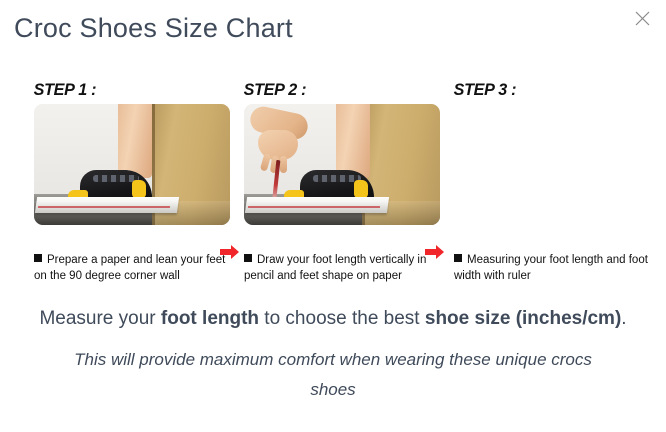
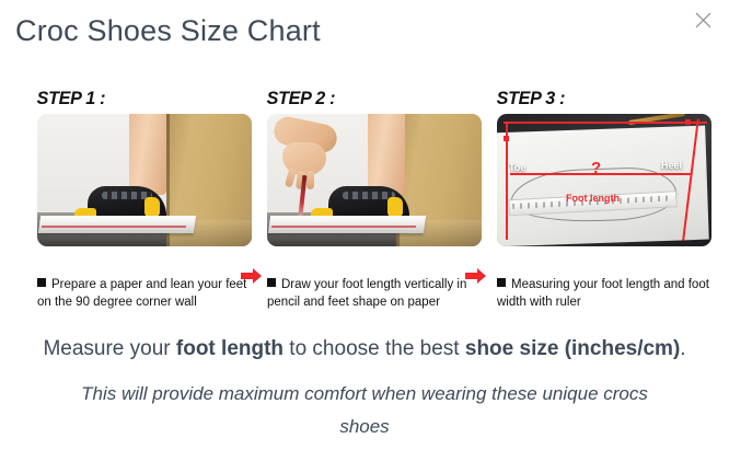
  Croc Shoes Size Chart
  STEP 1 :
  STEP 2 :
  STEP 3 :
+ Toe
+ Heel
+ ?
+ Foot length
  Prepare a paper and lean your feet on the 90 degree corner wall
  Draw your foot length vertically in pencil and feet shape on paper
  Measuring your foot length and foot width with ruler
  Measure your foot length to choose the best shoe size (inches/cm).
  This will provide maximum comfort when wearing these unique crocs shoes
